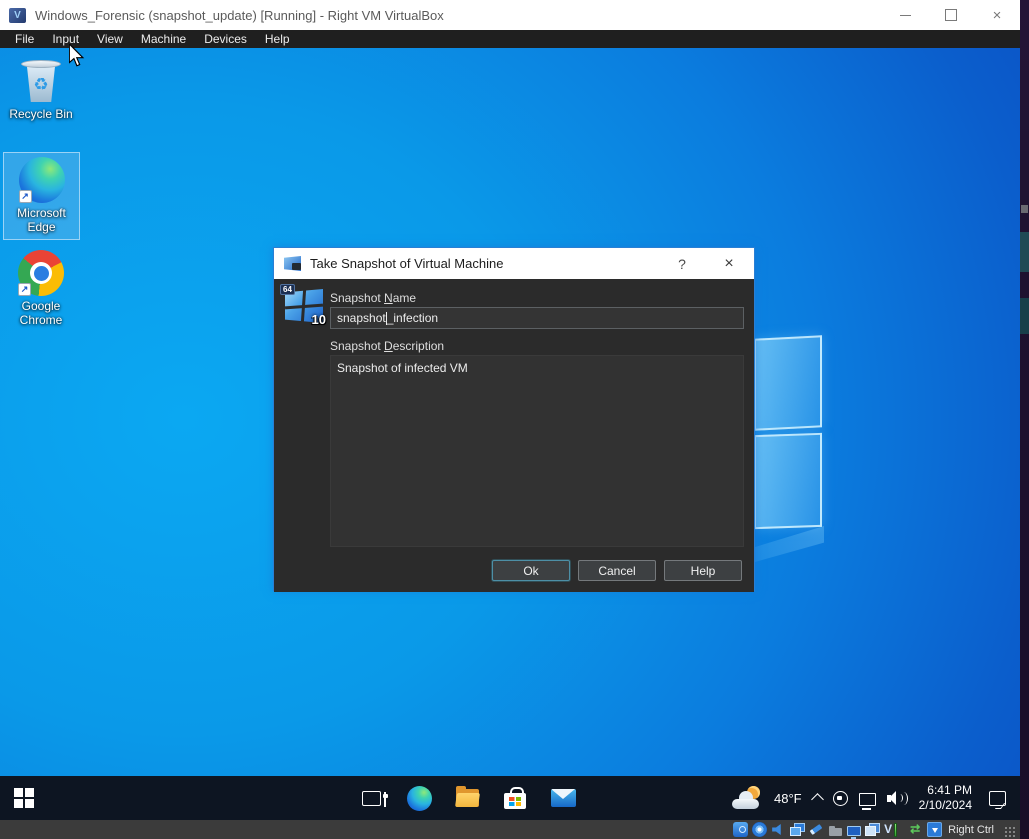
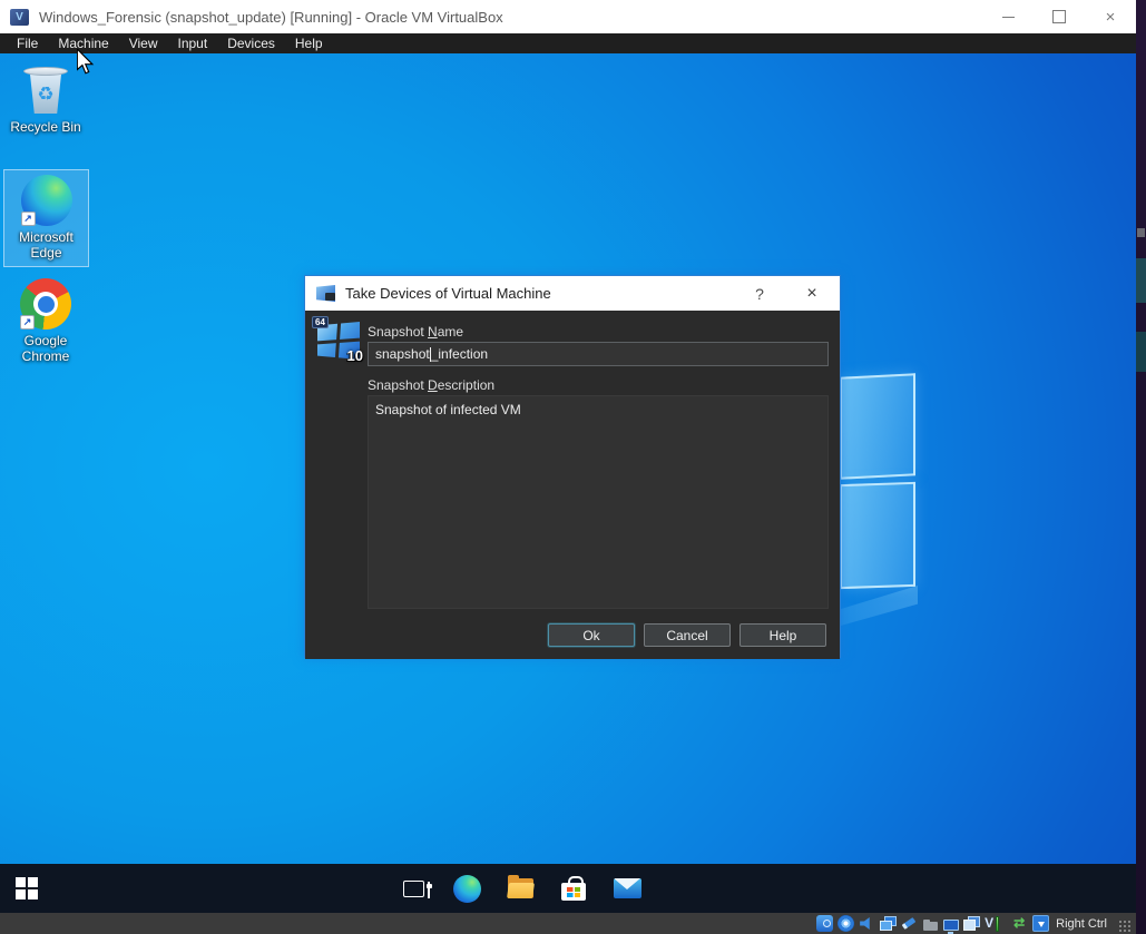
  V
- Windows_Forensic (snapshot_update) [Running] - Right VM VirtualBox
+ Windows_Forensic (snapshot_update) [Running] - Oracle VM VirtualBox
  ×
  File
- Input
+ Machine
  View
- Machine
+ Input
  Devices
  Help
  ♻
  Recycle Bin
  ↗
  Microsoft Edge
  ↗
  Google Chrome
- 48°F
- 6:41 PM
- 2/10/2024
  V
  ⇄
  Right Ctrl
- Take Snapshot of Virtual Machine
+ Take Devices of Virtual Machine
  ?
  ×
  64
  10
  Snapshot Name
  snapshot
  _infection
  Snapshot Description
  Snapshot of infected VM
  Ok
  Cancel
  Help
